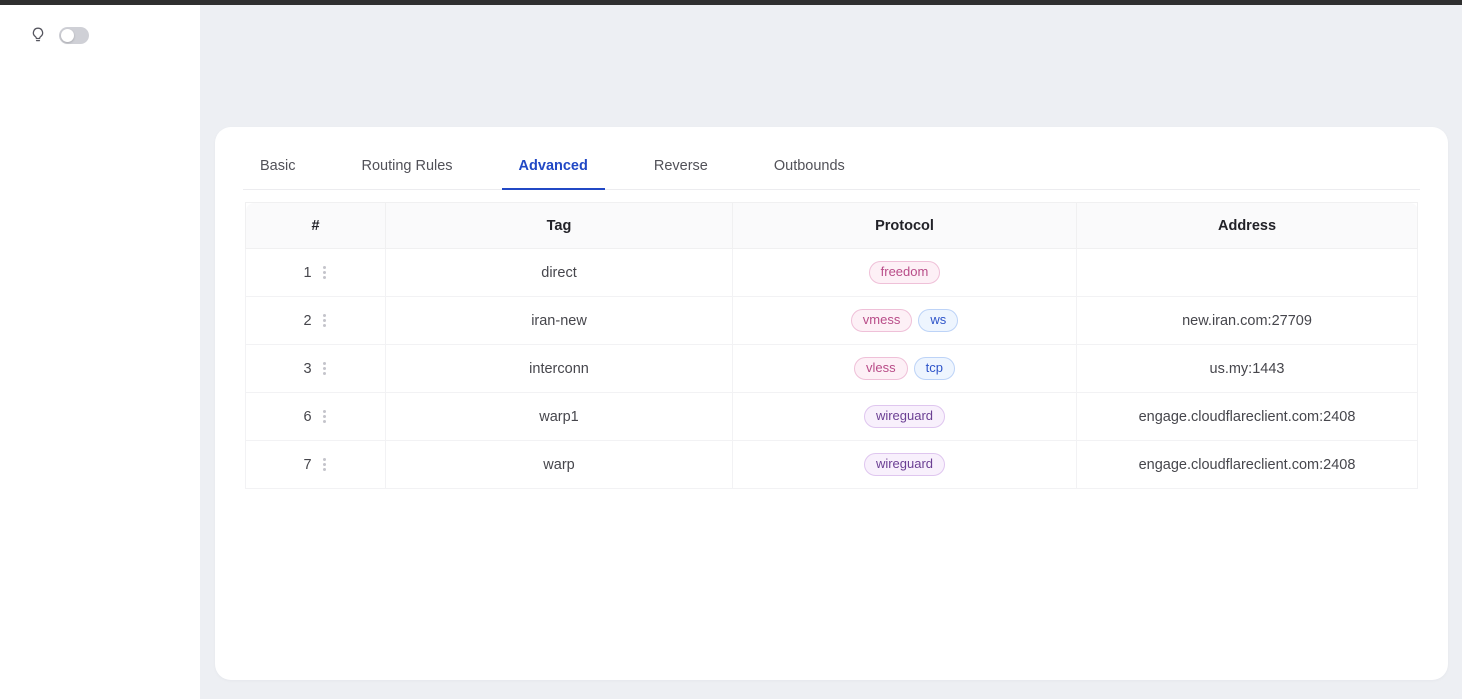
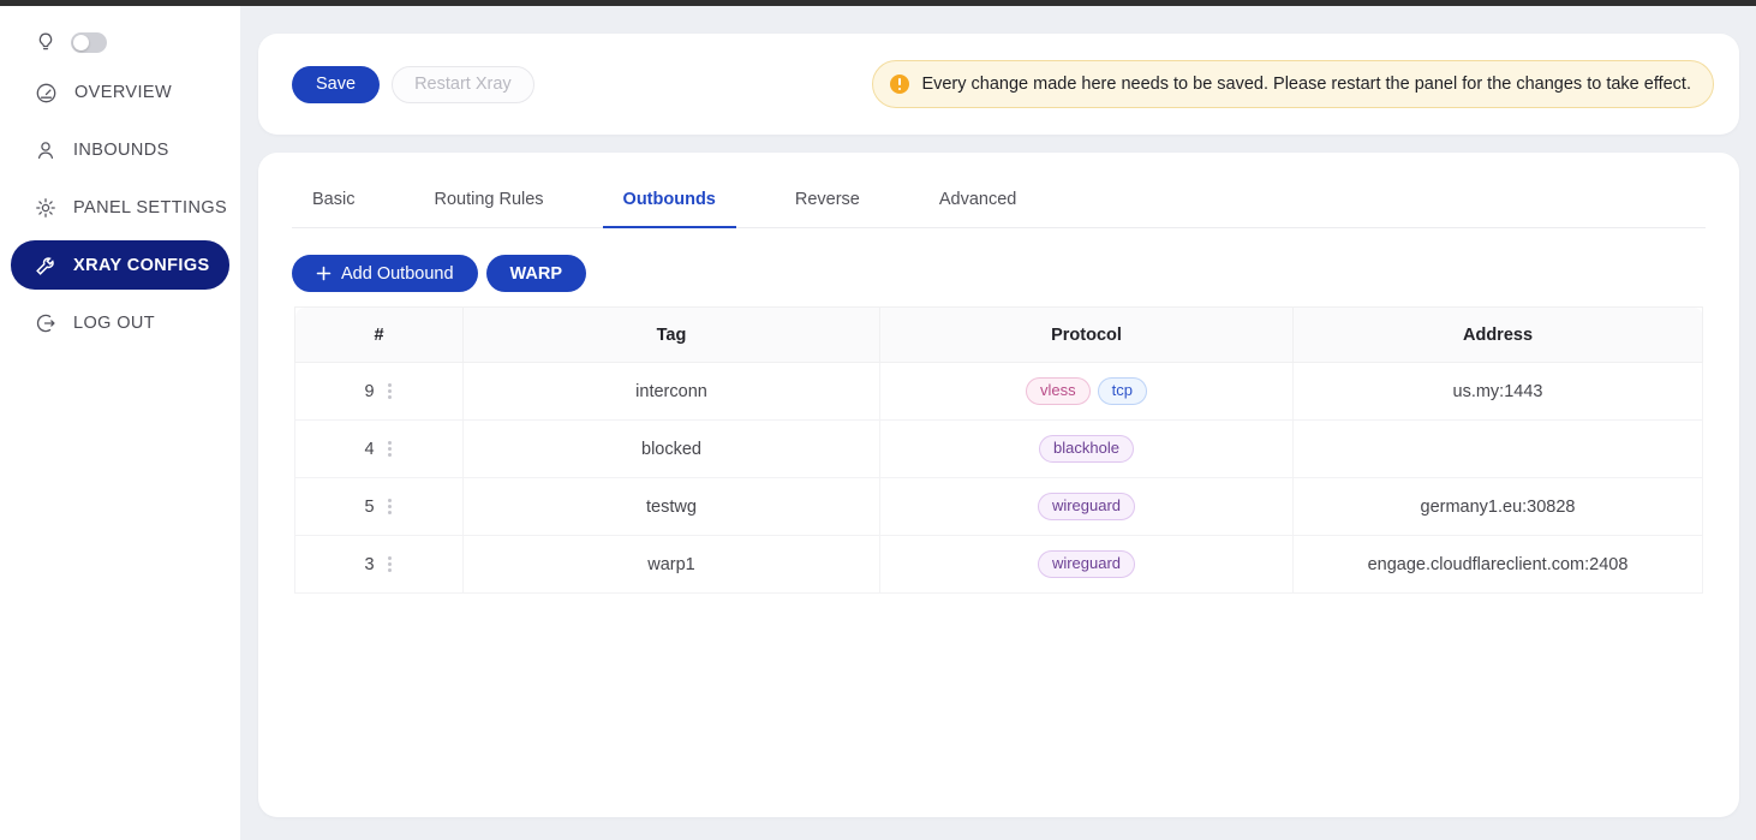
+ OVERVIEW
+ INBOUNDS
+ PANEL SETTINGS
+ XRAY CONFIGS
+ LOG OUT
+ Save
+ Restart Xray
+ Every change made here needs to be saved. Please restart the panel for the changes to take effect.
  Basic
  Routing Rules
- Advanced
+ Outbounds
  Reverse
- Outbounds
+ Advanced
+ Add Outbound
+ WARP
  #	Tag	Protocol	Address
- 1	direct	freedom
- 2	iran-new	vmess ws	new.iran.com:27709
- 3	interconn	vless tcp	us.my:1443
+ 9	interconn	vless tcp	us.my:1443
+ 4	blocked	blackhole
+ 5	testwg	wireguard	germany1.eu:30828
- 6	warp1	wireguard	engage.cloudflareclient.com:2408
+ 3	warp1	wireguard	engage.cloudflareclient.com:2408
- 7	warp	wireguard	engage.cloudflareclient.com:2408
